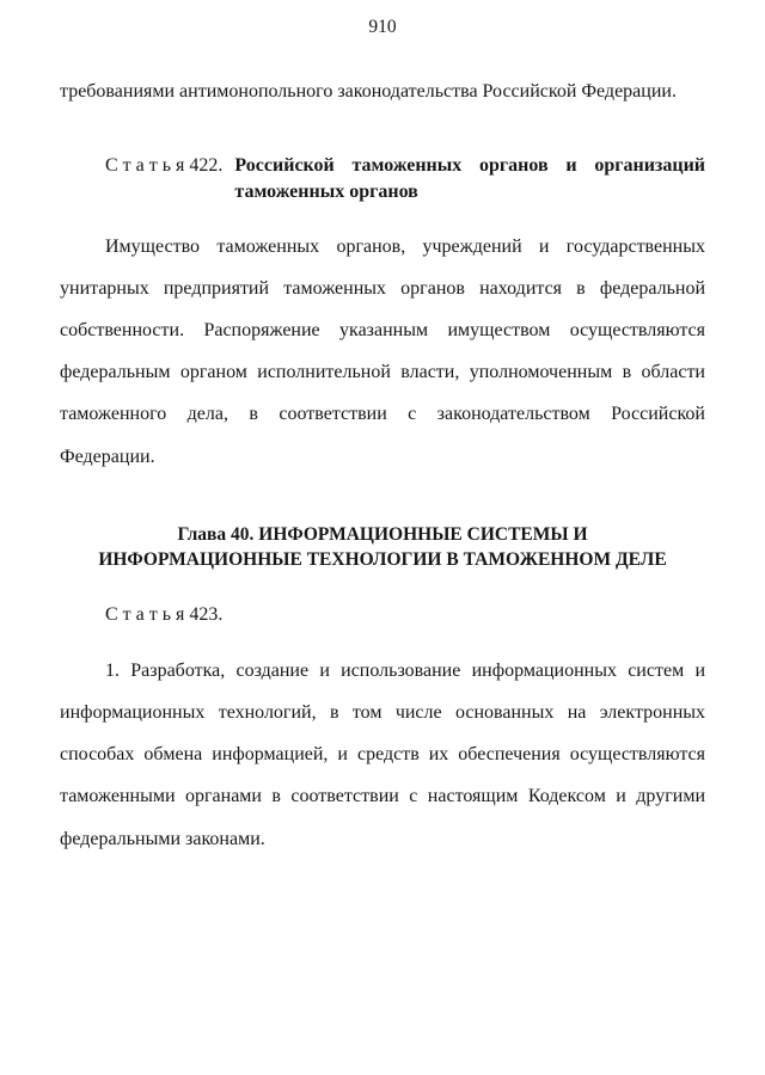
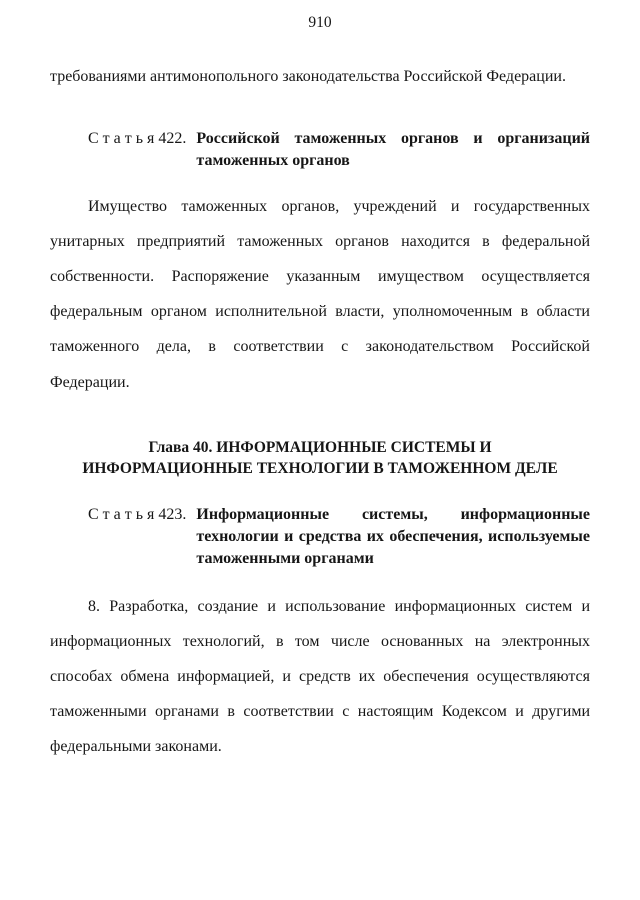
  910
  требованиями антимонопольного законодательства Российской Федерации.
  С т а т ь я 422.
  Российской таможенных органов и организаций таможенных органов
- Имущество таможенных органов, учреждений и государственных унитарных предприятий таможенных органов находится в федеральной собственности. Распоряжение указанным имуществом осуществляются федеральным органом исполнительной власти, уполномоченным в области таможенного дела, в соответствии с законодательством Российской Федерации.
+ Имущество таможенных органов, учреждений и государственных унитарных предприятий таможенных органов находится в федеральной собственности. Распоряжение указанным имуществом осуществляется федеральным органом исполнительной власти, уполномоченным в области таможенного дела, в соответствии с законодательством Российской Федерации.
  Глава 40. ИНФОРМАЦИОННЫЕ СИСТЕМЫ И
  ИНФОРМАЦИОННЫЕ ТЕХНОЛОГИИ В ТАМОЖЕННОМ ДЕЛЕ
  С т а т ь я 423.
+ Информационные системы, информационные технологии и средства их обеспечения, используемые таможенными органами
- 1. Разработка, создание и использование информационных систем и информационных технологий, в том числе основанных на электронных способах обмена информацией, и средств их обеспечения осуществляются таможенными органами в соответствии с настоящим Кодексом и другими федеральными законами.
+ 8. Разработка, создание и использование информационных систем и информационных технологий, в том числе основанных на электронных способах обмена информацией, и средств их обеспечения осуществляются таможенными органами в соответствии с настоящим Кодексом и другими федеральными законами.
